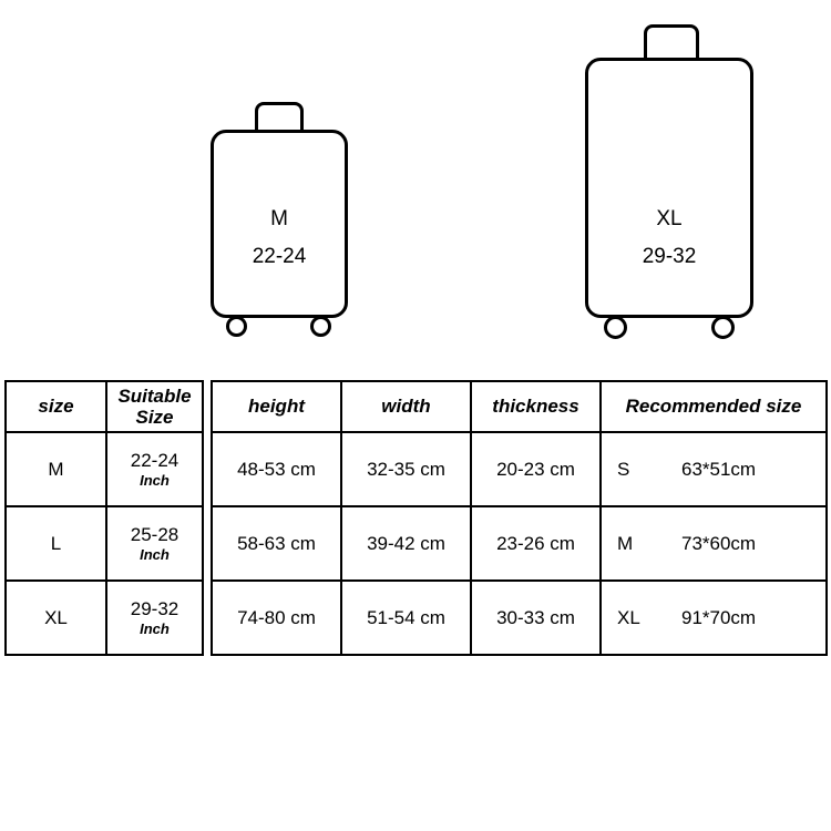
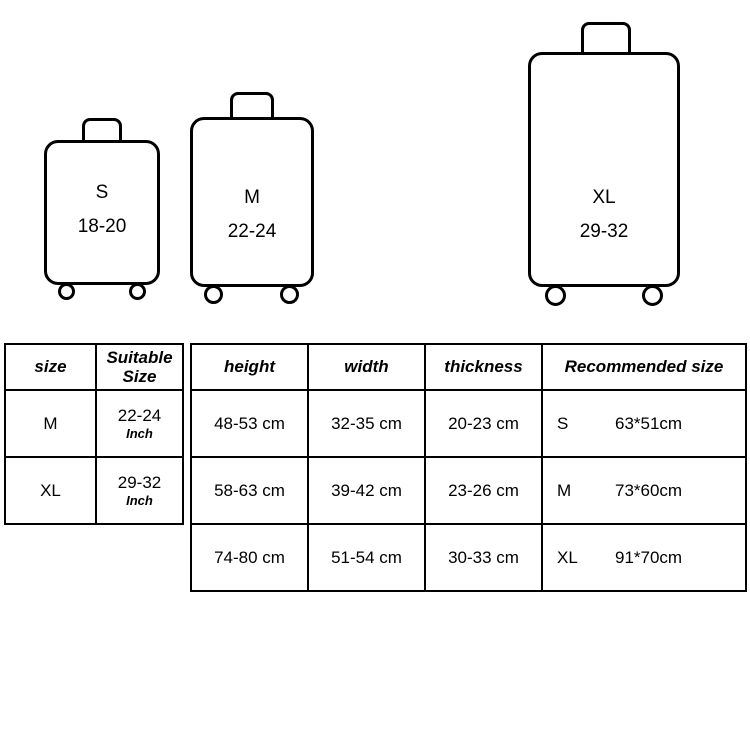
+ S
+ 18-20
  M
  22-24
  XL
  29-32
  size	Suitable Size
  M	22-24 Inch
- L	25-28 Inch
  XL	29-32 Inch
  height	width	thickness	Recommended size
  48-53 cm	32-35 cm	20-23 cm	S 63*51cm
  58-63 cm	39-42 cm	23-26 cm	M 73*60cm
  74-80 cm	51-54 cm	30-33 cm	XL 91*70cm
